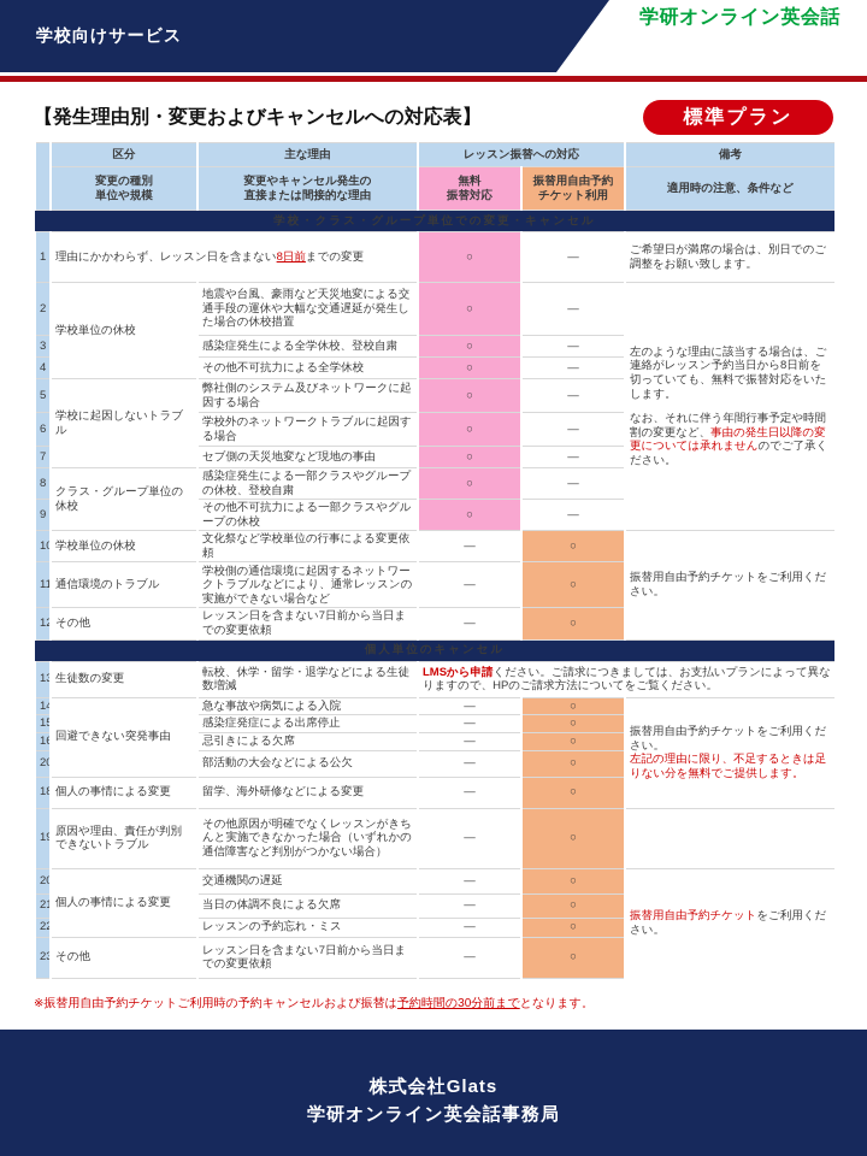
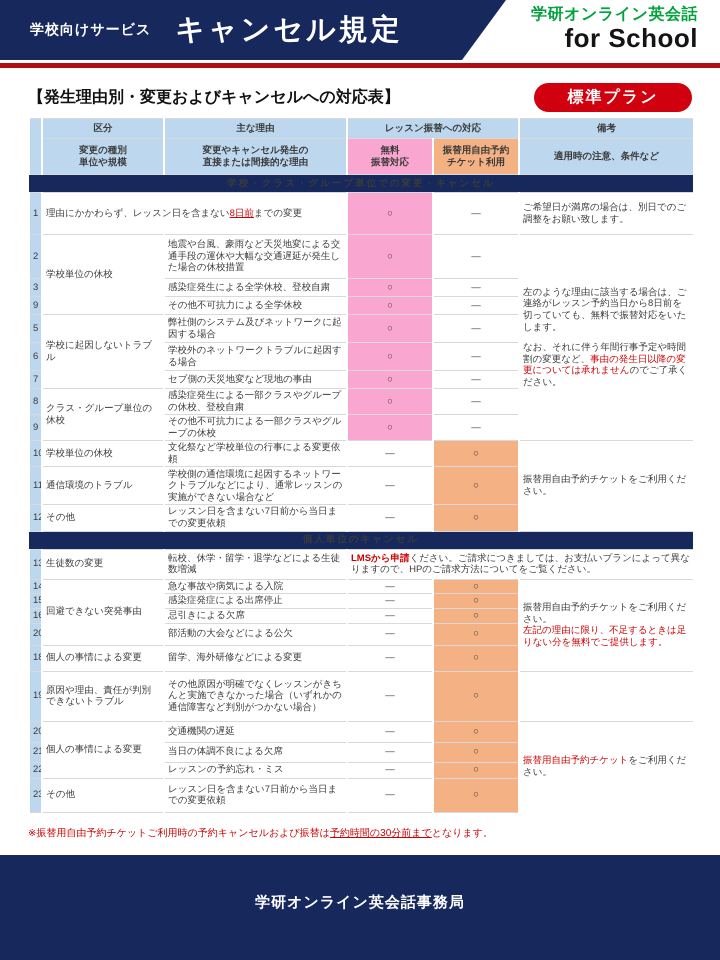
  学校向けサービス
+ キャンセル規定
  学研オンライン英会話
+ for School
  【発生理由別・変更およびキャンセルへの対応表】
  標準プラン
  	区分	主な理由	レッスン振替への対応	備考
  変更の種別 単位や規模	変更やキャンセル発生の 直接または間接的な理由	無料 振替対応	振替用自由予約 チケット利用	適用時の注意、条件など
  学校・クラス・グループ単位での変更・キャンセル
  1	理由にかかわらず、レッスン日を含まない8日前までの変更	○	—	ご希望日が満席の場合は、別日でのご調整をお願い致します。
  2	学校単位の休校	地震や台風、豪雨など天災地変による交通手段の運休や大幅な交通遅延が発生した場合の休校措置	○	—	左のような理由に該当する場合は、ご連絡がレッスン予約当日から8日前を切っていても、無料で振替対応をいたします。 なお、それに伴う年間行事予定や時間割の変更など、事由の発生日以降の変更については承れませんのでご了承ください。
  3	感染症発生による全学休校、登校自粛	○	—
- 4	その他不可抗力による全学休校	○	—
+ 9	その他不可抗力による全学休校	○	—
  5	学校に起因しないトラブル	弊社側のシステム及びネットワークに起因する場合	○	—
  6	学校外のネットワークトラブルに起因する場合	○	—
  7	セブ側の天災地変など現地の事由	○	—
  8	クラス・グループ単位の休校	感染症発生による一部クラスやグループの休校、登校自粛	○	—
  9	その他不可抗力による一部クラスやグループの休校	○	—
  10	学校単位の休校	文化祭など学校単位の行事による変更依頼	—	○	振替用自由予約チケットをご利用ください。
  11	通信環境のトラブル	学校側の通信環境に起因するネットワークトラブルなどにより、通常レッスンの実施ができない場合など	—	○
  12	その他	レッスン日を含まない7日前から当日までの変更依頼	—	○
  個人単位のキャンセル
  13	生徒数の変更	転校、休学・留学・退学などによる生徒数増減	LMSから申請ください。ご請求につきましては、お支払いプランによって異なりますので、HPのご請求方法についてをご覧ください。
  14	回避できない突発事由	急な事故や病気による入院	—	○	振替用自由予約チケットをご利用ください。 左記の理由に限り、不足するときは足りない分を無料でご提供します。
  15	感染症発症による出席停止	—	○
  16	忌引きによる欠席	—	○
  20	部活動の大会などによる公欠	—	○
  18	個人の事情による変更	留学、海外研修などによる変更	—	○
  19	原因や理由、責任が判別できないトラブル	その他原因が明確でなくレッスンがきちんと実施できなかった場合（いずれかの通信障害など判別がつかない場合）	—	○
  20	個人の事情による変更	交通機関の遅延	—	○	振替用自由予約チケットをご利用ください。
  21	当日の体調不良による欠席	—	○
  22	レッスンの予約忘れ・ミス	—	○
  23	その他	レッスン日を含まない7日前から当日までの変更依頼	—	○
  ※振替用自由予約チケットご利用時の予約キャンセルおよび振替は予約時間の30分前までとなります。
- 株式会社Glats
  学研オンライン英会話事務局
